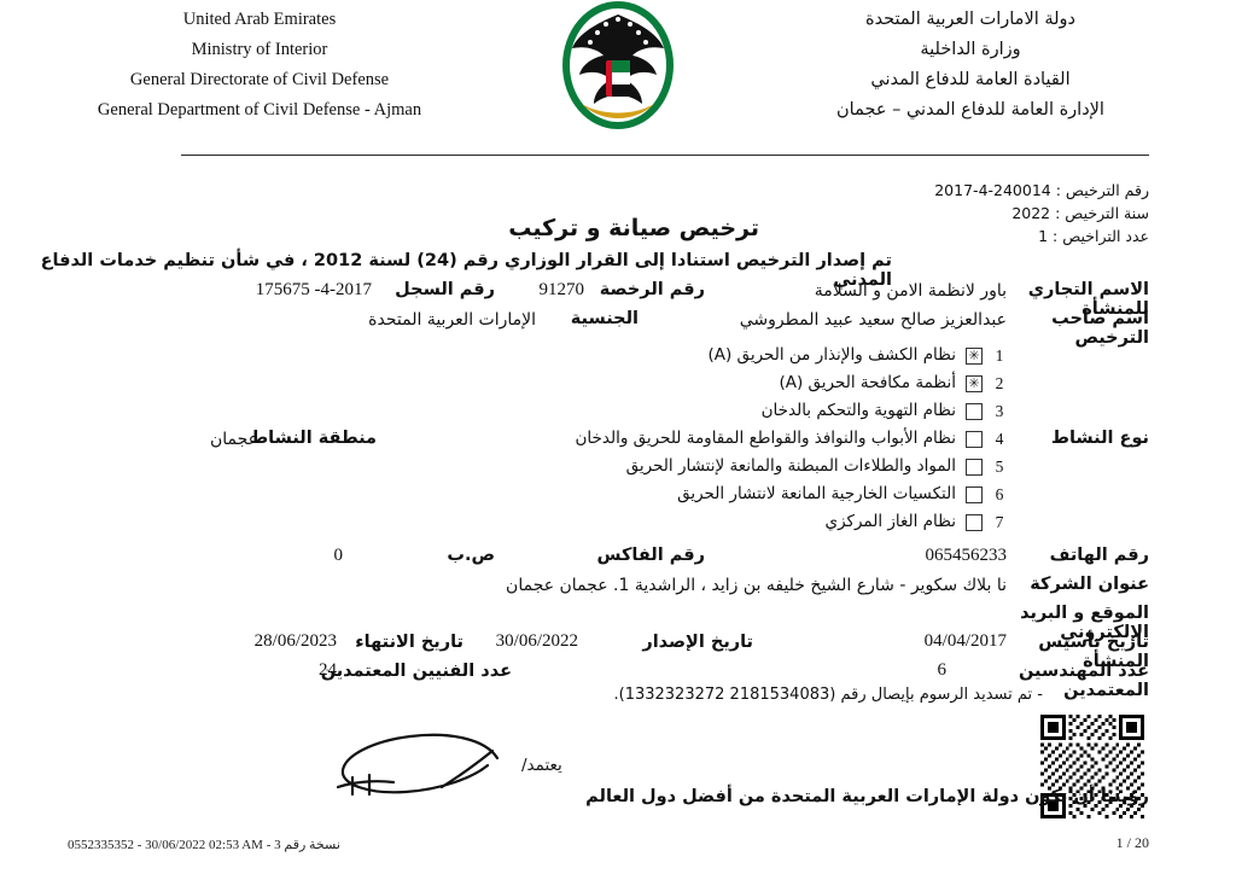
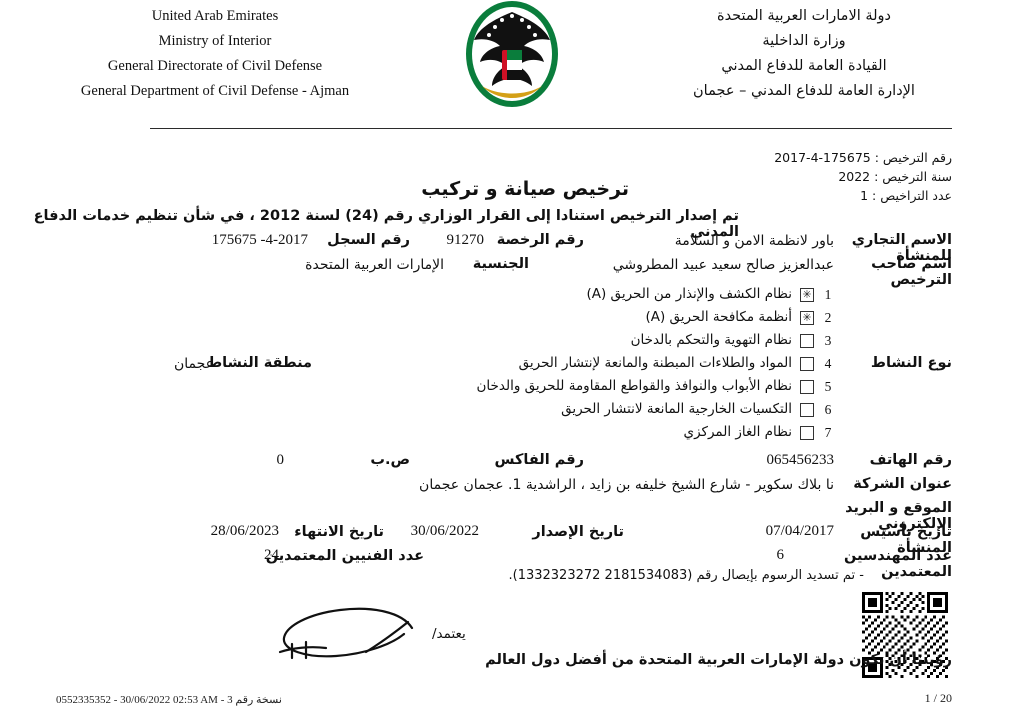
  United Arab Emirates
  Ministry of Interior
  General Directorate of Civil Defense
  General Department of Civil Defense - Ajman
  دولة الامارات العربية المتحدة
  وزارة الداخلية
  القيادة العامة للدفاع المدني
  الإدارة العامة للدفاع المدني – عجمان
- رقم الترخيص : 240014-4-2017
+ رقم الترخيص : 175675-4-2017
  سنة الترخيص : 2022
  عدد التراخيص : 1
  ترخيص صيانة و تركيب
  تم إصدار الترخيص استنادا إلى القرار الوزاري رقم (24) لسنة 2012 ، في شأن تنظيم خدمات الدفاع المدني
  الاسم التجاري للمنشأة
  باور لانظمة الامن و السلامة
  رقم الرخصة
  91270
  رقم السجل
  175675 -4-2017
  اسم صاحب الترخيص
  عبدالعزيز صالح سعيد عبيد المطروشي
  الجنسية
  الإمارات العربية المتحدة
  نوع النشاط
  1
  ✳
  نظام الكشف والإنذار من الحريق (A)
  2
  ✳
  أنظمة مكافحة الحريق (A)
  3
  نظام التهوية والتحكم بالدخان
  4
- نظام الأبواب والنوافذ والقواطع المقاومة للحريق والدخان
+ المواد والطلاءات المبطنة والمانعة لإنتشار الحريق
  5
- المواد والطلاءات المبطنة والمانعة لإنتشار الحريق
+ نظام الأبواب والنوافذ والقواطع المقاومة للحريق والدخان
  6
  التكسيات الخارجية المانعة لانتشار الحريق
  7
  نظام الغاز المركزي
  منطقة النشاط
  عجمان
  رقم الهاتف
  065456233
  رقم الفاكس
  ص.ب
  0
  عنوان الشركة
  نا بلاك سكوير - شارع الشيخ خليفه بن زايد ، الراشدية 1. عجمان عجمان
  الموقع و البريد الإلكتروني
  تاريخ تأسيس المنشأة
- 04/04/2017
+ 07/04/2017
  تاريخ الإصدار
  30/06/2022
  تاريخ الانتهاء
  28/06/2023
  عدد المهندسين المعتمدين
  6
  عدد الفنيين المعتمدين
  24
  - تم تسديد الرسوم بإيصال رقم (2181534083 1332323272).
  يعتمد/
  رؤيتنا أن تكون دولة الإمارات العربية المتحدة من أفضل دول العالم
  0552335352 - 30/06/2022 02:53 AM - 3 نسخة رقم
  1 / 20
